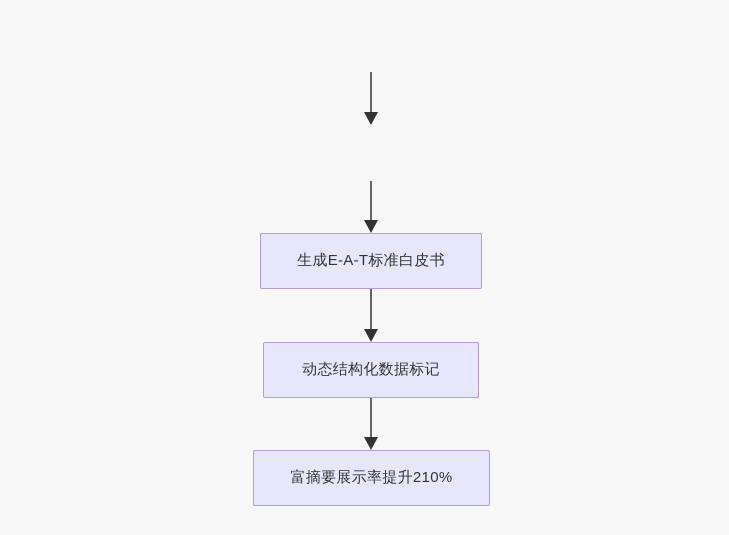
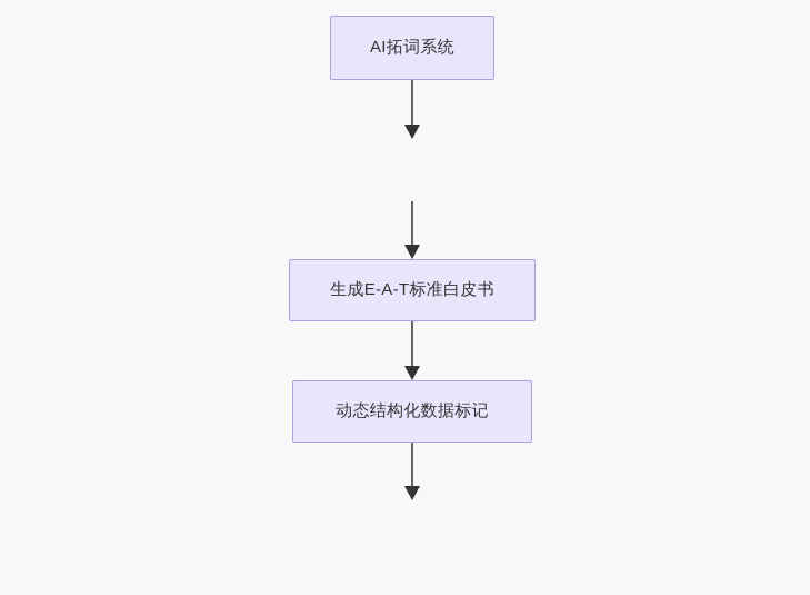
+ AI拓词系统
  生成E-A-T标准白皮书
  动态结构化数据标记
- 富摘要展示率提升210%
